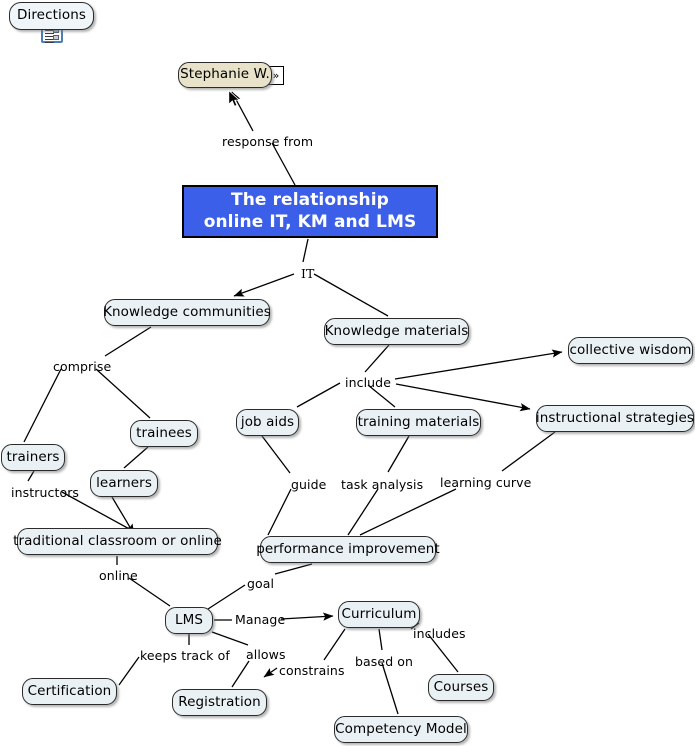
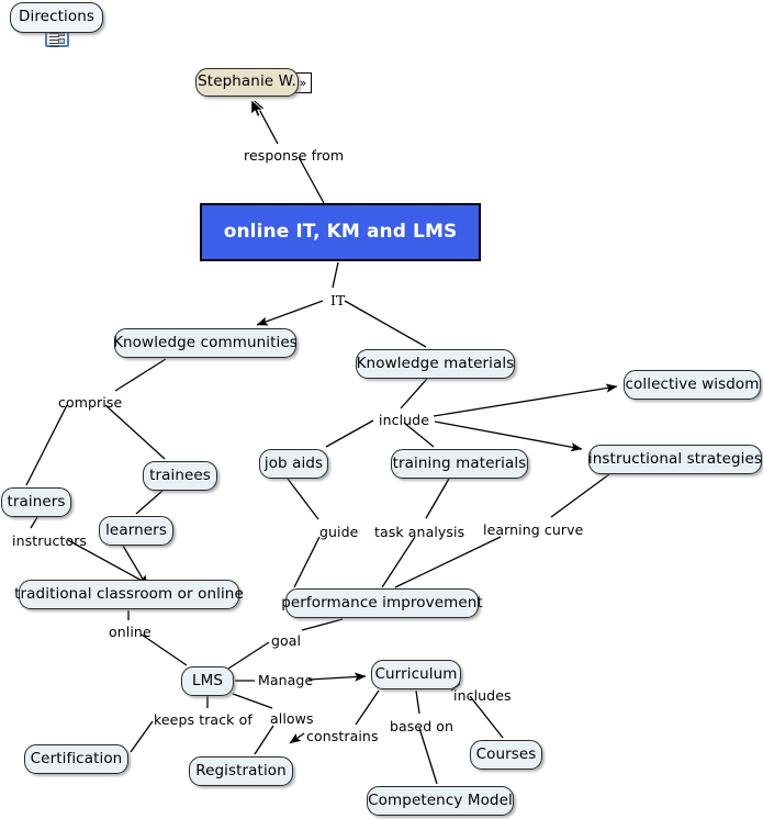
  Directions
  »
  Stephanie W.
- The relationship
  online IT, KM and LMS
  Knowledge communities
  Knowledge materials
  collective wisdom
  instructional strategies
  job aids
  training materials
  trainees
  trainers
  learners
  traditional classroom or online
  performance improvement
  LMS
  Curriculum
  Courses
  Certification
  Registration
  Competency Model
  response from
  IT
  comprise
  include
  instructors
  guide
  task analysis
  learning curve
  online
  goal
  Manage
  includes
  keeps track of
  allows
  based on
  constrains
